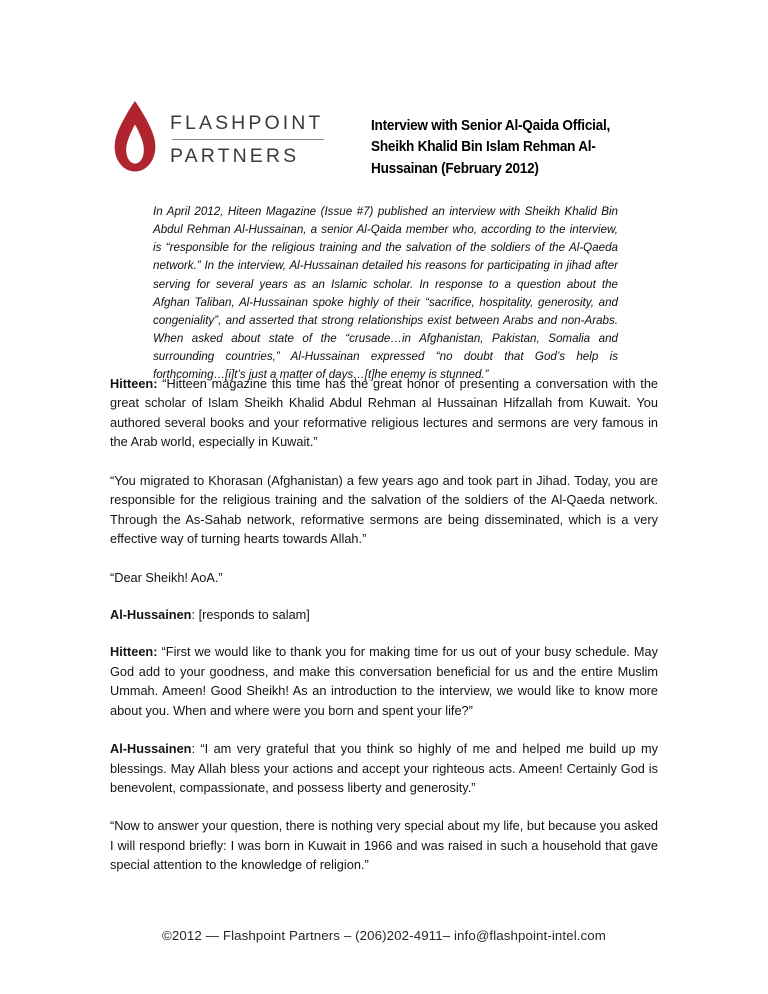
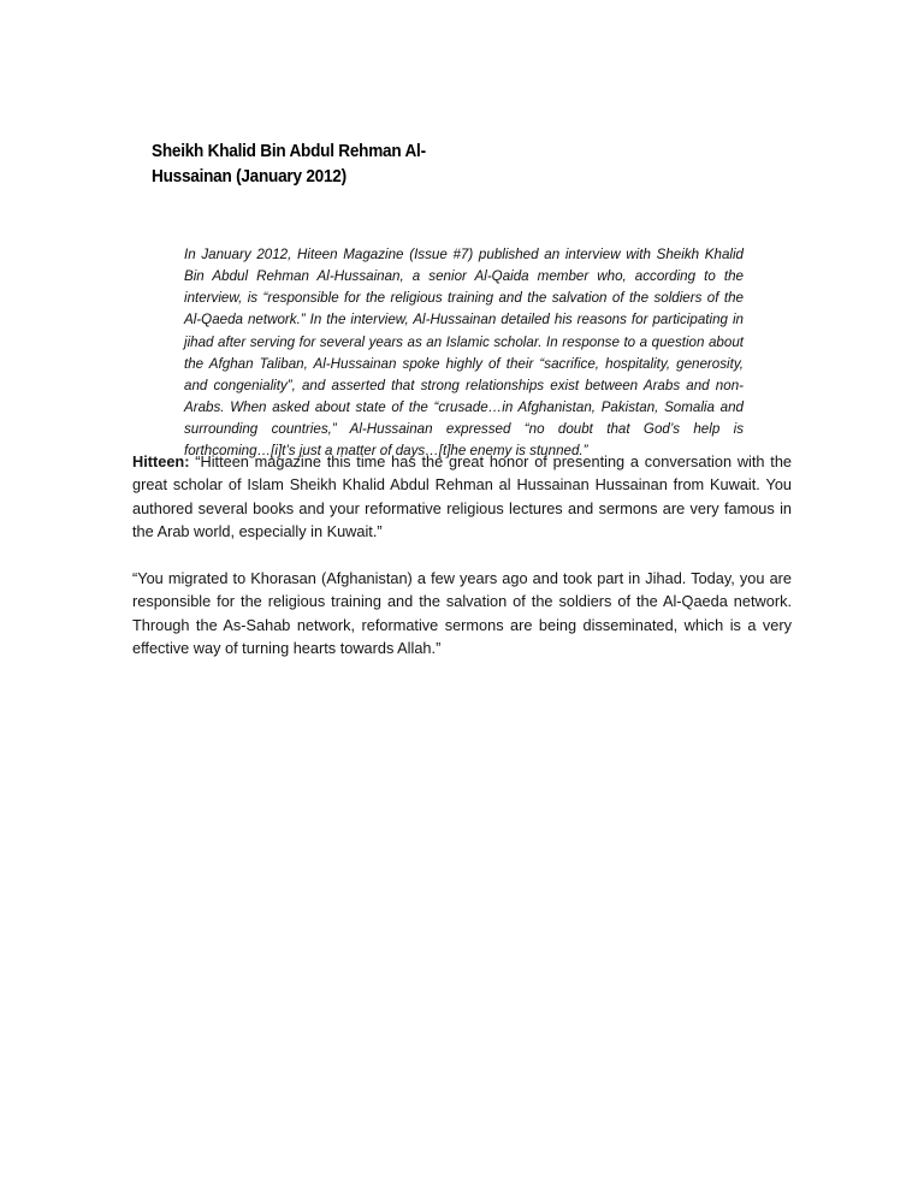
- FLASHPOINT
- PARTNERS
- Interview with Senior Al-Qaida Official,
- Sheikh Khalid Bin Islam Rehman Al-
+ Sheikh Khalid Bin Abdul Rehman Al-
- Hussainan (February 2012)
+ Hussainan (January 2012)
- In April 2012, Hiteen Magazine (Issue #7) published an interview with Sheikh Khalid Bin Abdul Rehman Al-Hussainan, a senior Al-Qaida member who, according to the interview, is “responsible for the religious training and the salvation of the soldiers of the Al-Qaeda network.” In the interview, Al-Hussainan detailed his reasons for participating in jihad after serving for several years as an Islamic scholar. In response to a question about the Afghan Taliban, Al-Hussainan spoke highly of their “sacrifice, hospitality, generosity, and congeniality”, and asserted that strong relationships exist between Arabs and non-Arabs. When asked about state of the “crusade…in Afghanistan, Pakistan, Somalia and surrounding countries,” Al-Hussainan expressed “no doubt that God’s help is forthcoming…[i]t’s just a matter of days…[t]he enemy is stunned.”
+ In January 2012, Hiteen Magazine (Issue #7) published an interview with Sheikh Khalid Bin Abdul Rehman Al-Hussainan, a senior Al-Qaida member who, according to the interview, is “responsible for the religious training and the salvation of the soldiers of the Al-Qaeda network.” In the interview, Al-Hussainan detailed his reasons for participating in jihad after serving for several years as an Islamic scholar. In response to a question about the Afghan Taliban, Al-Hussainan spoke highly of their “sacrifice, hospitality, generosity, and congeniality”, and asserted that strong relationships exist between Arabs and non-Arabs. When asked about state of the “crusade…in Afghanistan, Pakistan, Somalia and surrounding countries,” Al-Hussainan expressed “no doubt that God’s help is forthcoming…[i]t’s just a matter of days…[t]he enemy is stunned.”
- Hitteen: “Hitteen magazine this time has the great honor of presenting a conversation with the great scholar of Islam Sheikh Khalid Abdul Rehman al Hussainan Hifzallah from Kuwait. You authored several books and your reformative religious lectures and sermons are very famous in the Arab world, especially in Kuwait.”
+ Hitteen: “Hitteen magazine this time has the great honor of presenting a conversation with the great scholar of Islam Sheikh Khalid Abdul Rehman al Hussainan Hussainan from Kuwait. You authored several books and your reformative religious lectures and sermons are very famous in the Arab world, especially in Kuwait.”
  “You migrated to Khorasan (Afghanistan) a few years ago and took part in Jihad. Today, you are responsible for the religious training and the salvation of the soldiers of the Al-Qaeda network. Through the As-Sahab network, reformative sermons are being disseminated, which is a very effective way of turning hearts towards Allah.”
- “Dear Sheikh! AoA.”
- Al-Hussainen: [responds to salam]
- Hitteen: “First we would like to thank you for making time for us out of your busy schedule. May God add to your goodness, and make this conversation beneficial for us and the entire Muslim Ummah. Ameen! Good Sheikh! As an introduction to the interview, we would like to know more about you. When and where were you born and spent your life?”
- Al-Hussainen: “I am very grateful that you think so highly of me and helped me build up my blessings. May Allah bless your actions and accept your righteous acts. Ameen! Certainly God is benevolent, compassionate, and possess liberty and generosity.”
- “Now to answer your question, there is nothing very special about my life, but because you asked I will respond briefly: I was born in Kuwait in 1966 and was raised in such a household that gave special attention to the knowledge of religion.”
- ©2012 — Flashpoint Partners – (206)202-4911– info@flashpoint-intel.com
